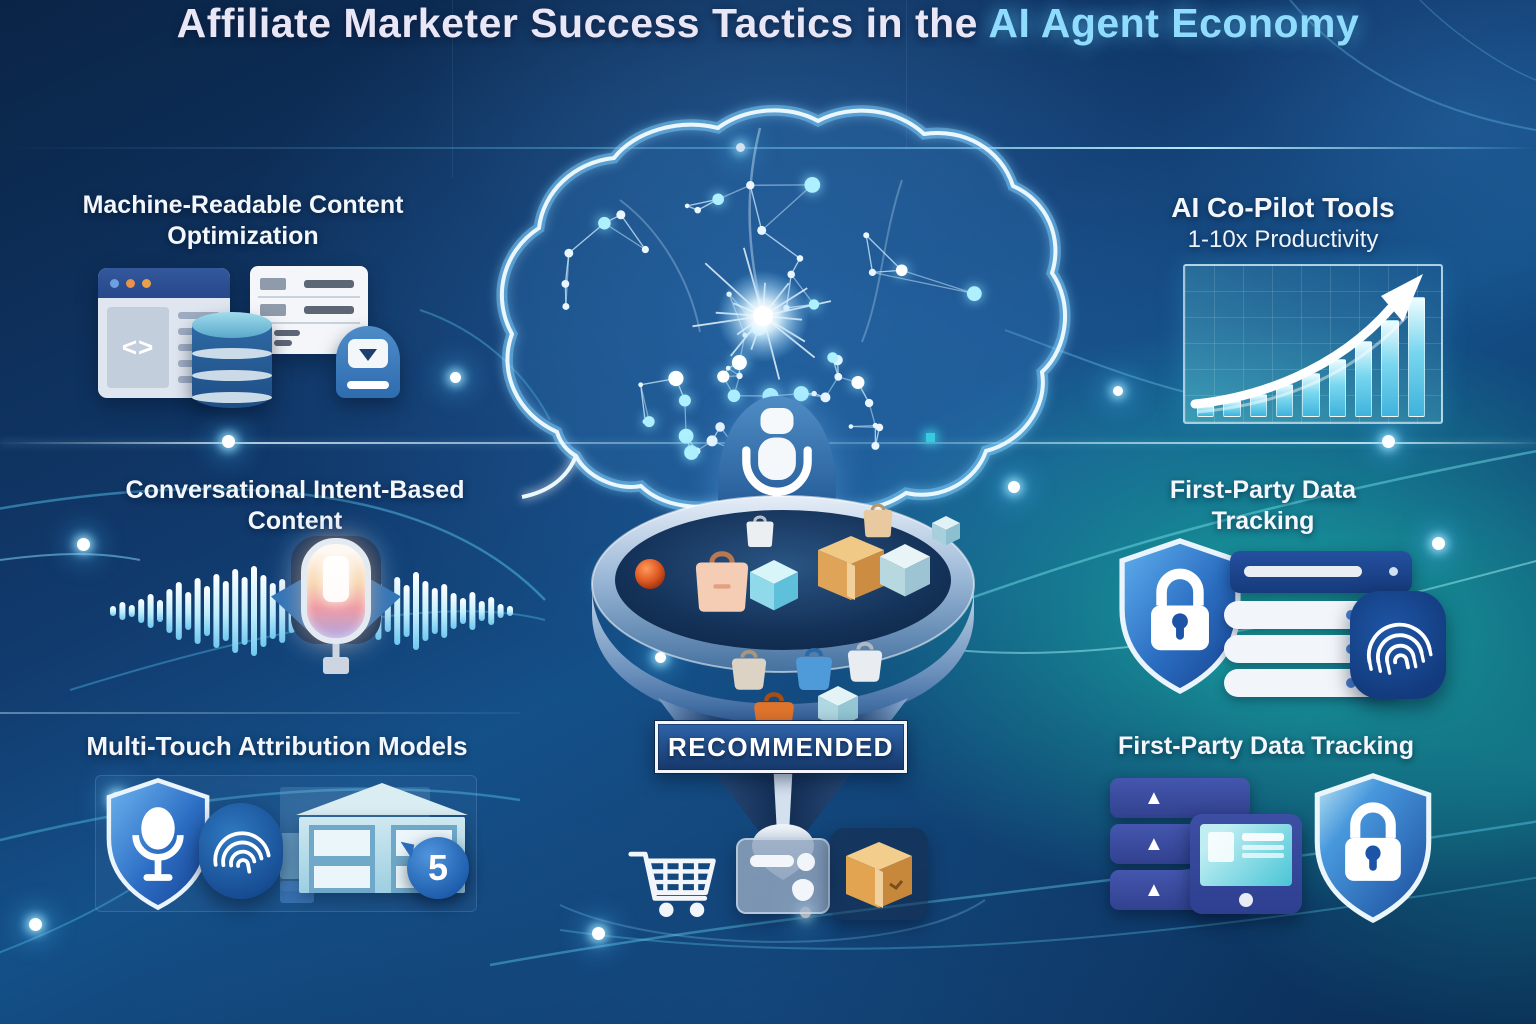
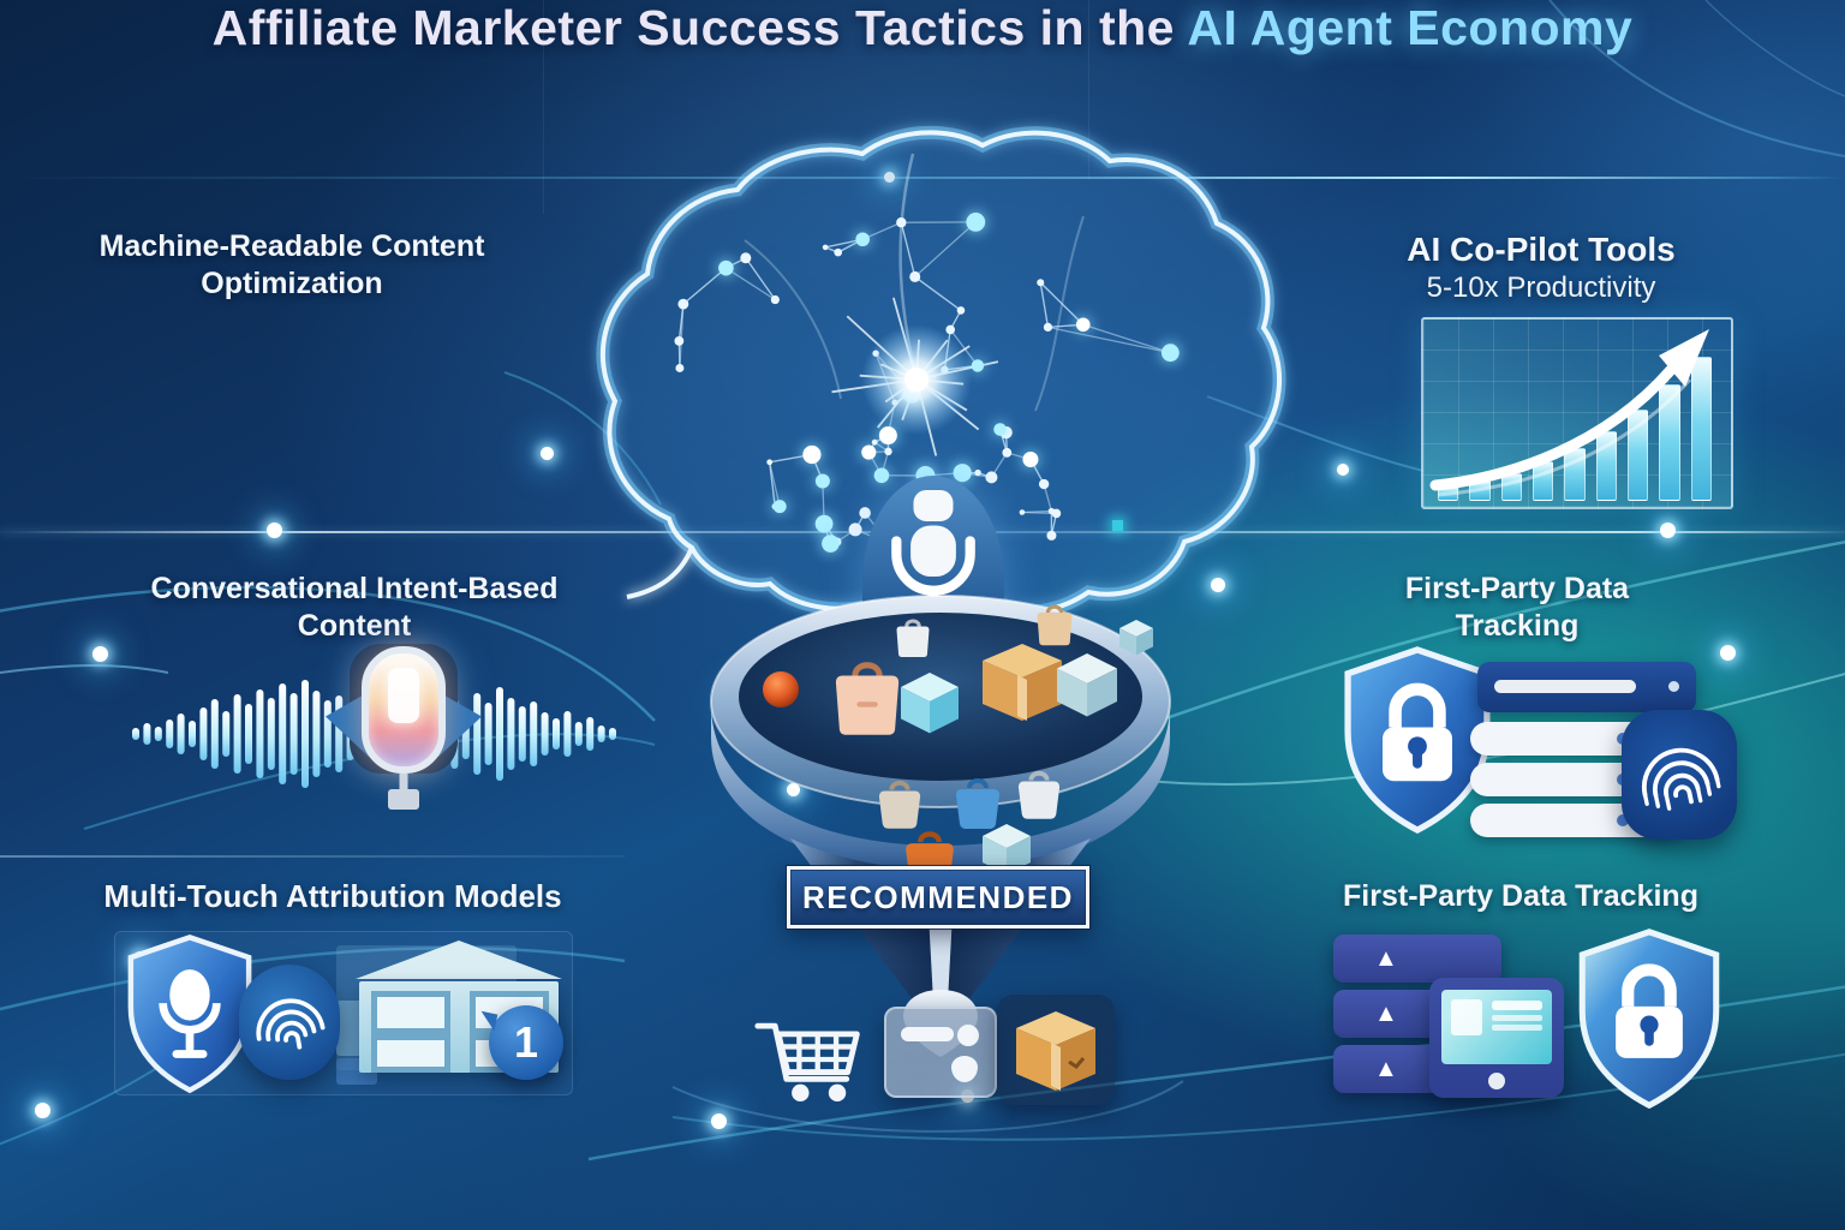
  Affiliate Marketer Success Tactics in the AI Agent Economy
  Machine-Readable Content
  Optimization
  AI Co-Pilot Tools
- 1-10x Productivity
+ 5-10x Productivity
  Conversational Intent-Based
  Content
  First-Party Data
  Tracking
  Multi-Touch Attribution Models
  First-Party Data Tracking
- <>
- 5
+ 1
  ▲
  ▲
  ▲
  RECOMMENDED
